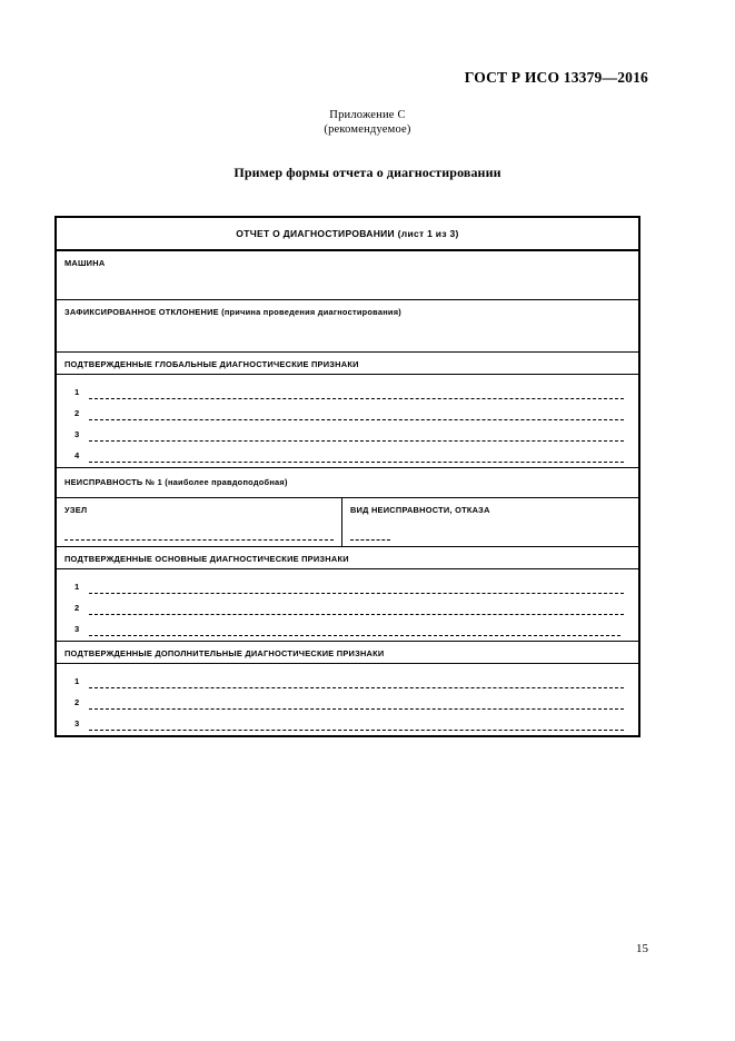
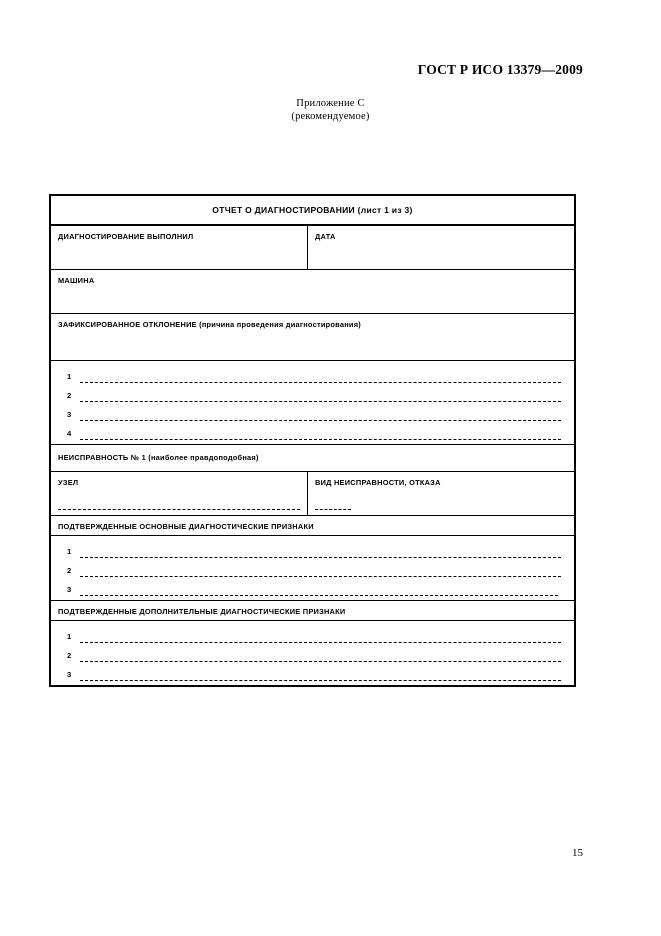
- ГОСТ Р ИСО 13379—2016
+ ГОСТ Р ИСО 13379—2009
  Приложение С
  (рекомендуемое)
- Пример формы отчета о диагностировании
  ОТЧЕТ О ДИАГНОСТИРОВАНИИ (лист 1 из 3)
+ ДИАГНОСТИРОВАНИЕ ВЫПОЛНИЛ
+ ДАТА
  МАШИНА
  ЗАФИКСИРОВАННОЕ ОТКЛОНЕНИЕ (причина проведения диагностирования)
- ПОДТВЕРЖДЕННЫЕ ГЛОБАЛЬНЫЕ ДИАГНОСТИЧЕСКИЕ ПРИЗНАКИ
  1
  2
  3
  4
  НЕИСПРАВНОСТЬ № 1 (наиболее правдоподобная)
  УЗЕЛ
  ВИД НЕИСПРАВНОСТИ, ОТКАЗА
  ПОДТВЕРЖДЕННЫЕ ОСНОВНЫЕ ДИАГНОСТИЧЕСКИЕ ПРИЗНАКИ
  1
  2
  3
  ПОДТВЕРЖДЕННЫЕ ДОПОЛНИТЕЛЬНЫЕ ДИАГНОСТИЧЕСКИЕ ПРИЗНАКИ
  1
  2
  3
  15
